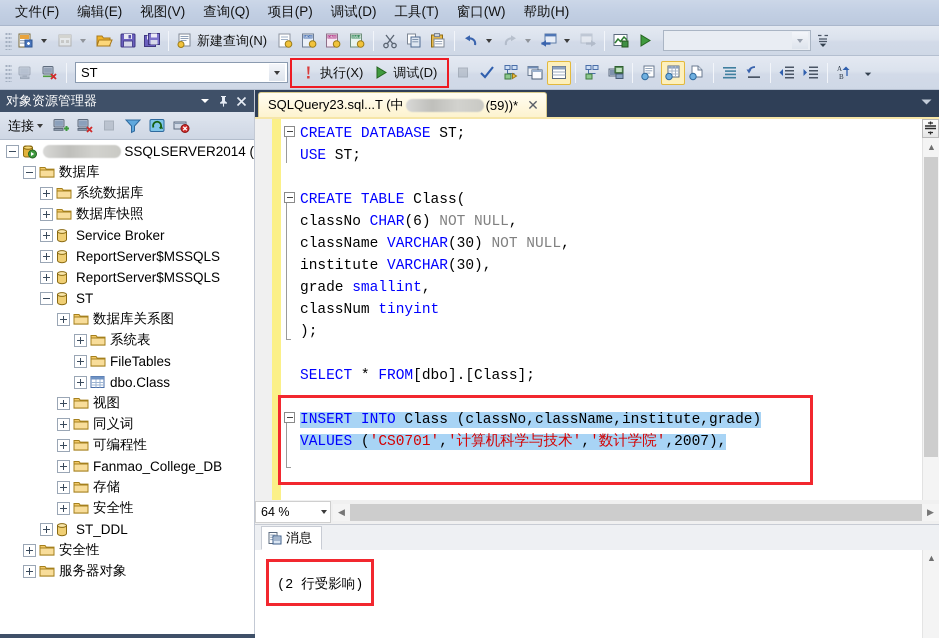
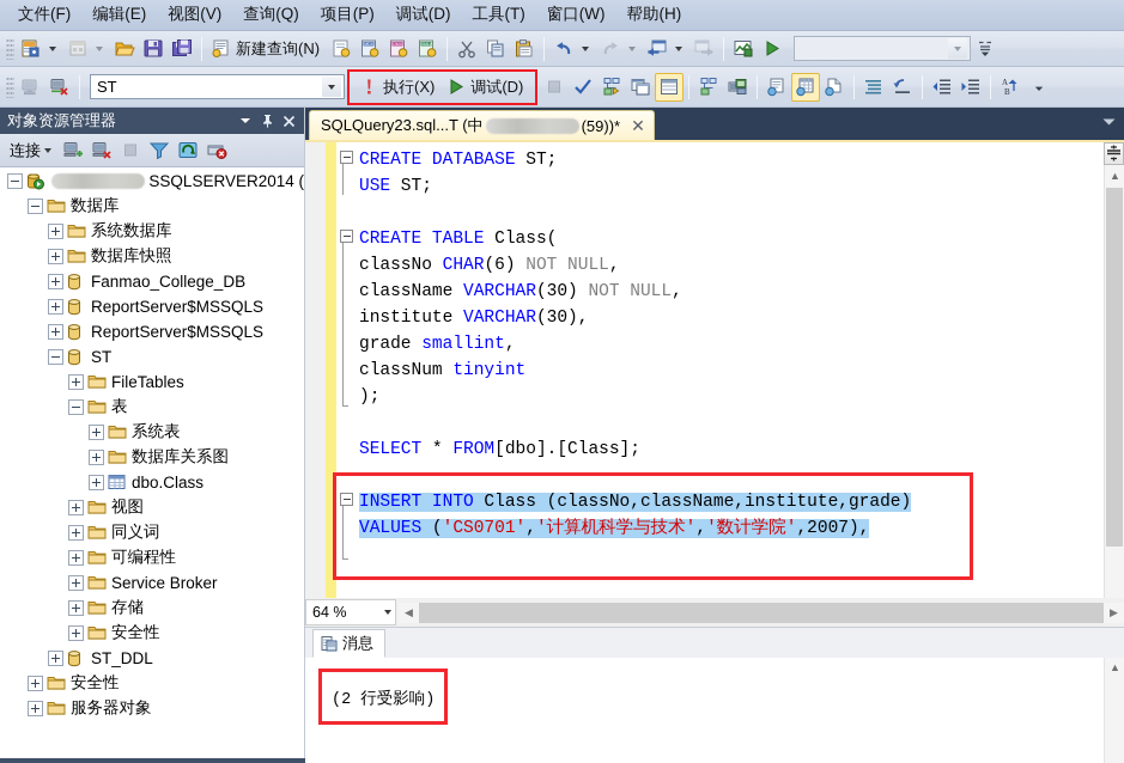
  文件(F)
  编辑(E)
  视图(V)
  查询(Q)
  项目(P)
  调试(D)
  工具(T)
  窗口(W)
  帮助(H)
  新建查询(N)
  ST
  执行(X)
  调试(D)
  A
  B
  对象资源管理器
  连接
  SSQLSERVER2014 (
  数据库
  系统数据库
  数据库快照
- Service Broker
+ Fanmao_College_DB
  ReportServer$MSSQLS
  ReportServer$MSSQLS
  ST
- 数据库关系图
+ FileTables
+ 表
  系统表
- FileTables
+ 数据库关系图
  dbo.Class
  视图
  同义词
  可编程性
- Fanmao_College_DB
+ Service Broker
  存储
  安全性
  ST_DDL
  安全性
  服务器对象
  SQLQuery23.sql...T (中
  (59))*
  ✕
  CREATE DATABASE ST;
  USE ST;
  CREATE TABLE Class(
  classNo CHAR(6) NOT NULL,
  className VARCHAR(30) NOT NULL,
  institute VARCHAR(30),
  grade smallint,
  classNum tinyint
  );
  SELECT * FROM[dbo].[Class];
  INSERT INTO Class (classNo,className,institute,grade)
  VALUES ('CS0701','计算机科学与技术','数计学院',2007),
  ▲
  64 %
  ◀
  ▶
  消息
  (2 行受影响)
  ▲
